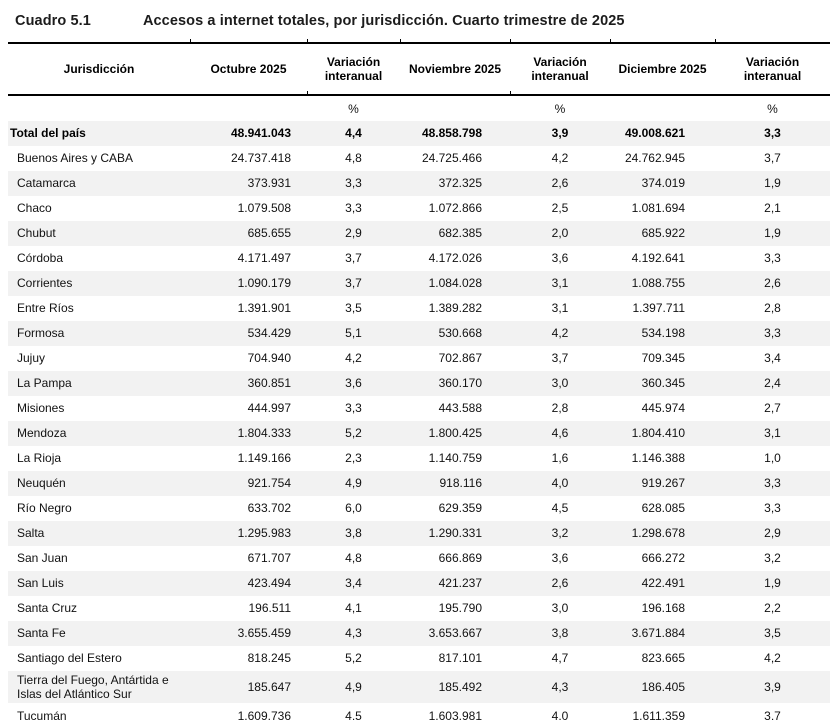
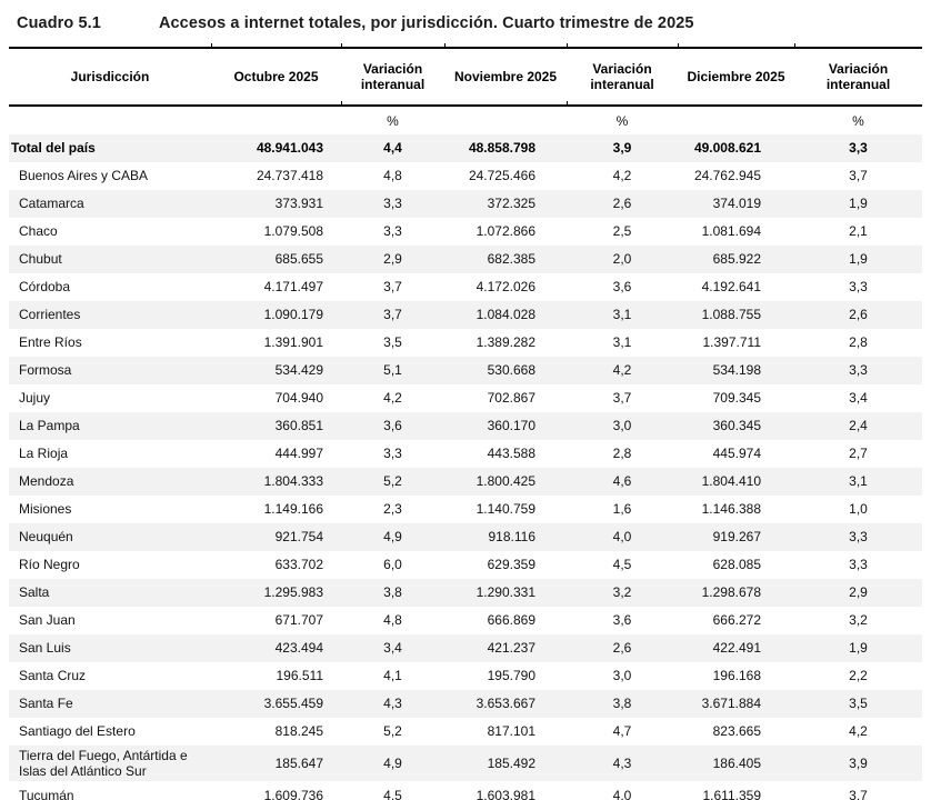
  Cuadro 5.1
  Accesos a internet totales, por jurisdicción. Cuarto trimestre de 2025
  Jurisdicción	Octubre 2025	Variación interanual	Noviembre 2025	Variación interanual	Diciembre 2025	Variación interanual
  		%		%		%
  Total del país	48.941.043	4,4	48.858.798	3,9	49.008.621	3,3
  Buenos Aires y CABA	24.737.418	4,8	24.725.466	4,2	24.762.945	3,7
  Catamarca	373.931	3,3	372.325	2,6	374.019	1,9
  Chaco	1.079.508	3,3	1.072.866	2,5	1.081.694	2,1
  Chubut	685.655	2,9	682.385	2,0	685.922	1,9
  Córdoba	4.171.497	3,7	4.172.026	3,6	4.192.641	3,3
  Corrientes	1.090.179	3,7	1.084.028	3,1	1.088.755	2,6
  Entre Ríos	1.391.901	3,5	1.389.282	3,1	1.397.711	2,8
  Formosa	534.429	5,1	530.668	4,2	534.198	3,3
  Jujuy	704.940	4,2	702.867	3,7	709.345	3,4
  La Pampa	360.851	3,6	360.170	3,0	360.345	2,4
- Misiones	444.997	3,3	443.588	2,8	445.974	2,7
+ La Rioja	444.997	3,3	443.588	2,8	445.974	2,7
  Mendoza	1.804.333	5,2	1.800.425	4,6	1.804.410	3,1
- La Rioja	1.149.166	2,3	1.140.759	1,6	1.146.388	1,0
+ Misiones	1.149.166	2,3	1.140.759	1,6	1.146.388	1,0
  Neuquén	921.754	4,9	918.116	4,0	919.267	3,3
  Río Negro	633.702	6,0	629.359	4,5	628.085	3,3
  Salta	1.295.983	3,8	1.290.331	3,2	1.298.678	2,9
  San Juan	671.707	4,8	666.869	3,6	666.272	3,2
  San Luis	423.494	3,4	421.237	2,6	422.491	1,9
  Santa Cruz	196.511	4,1	195.790	3,0	196.168	2,2
  Santa Fe	3.655.459	4,3	3.653.667	3,8	3.671.884	3,5
  Santiago del Estero	818.245	5,2	817.101	4,7	823.665	4,2
  Tierra del Fuego, Antártida e Islas del Atlántico Sur	185.647	4,9	185.492	4,3	186.405	3,9
  Tucumán	1.609.736	4,5	1.603.981	4,0	1.611.359	3,7
